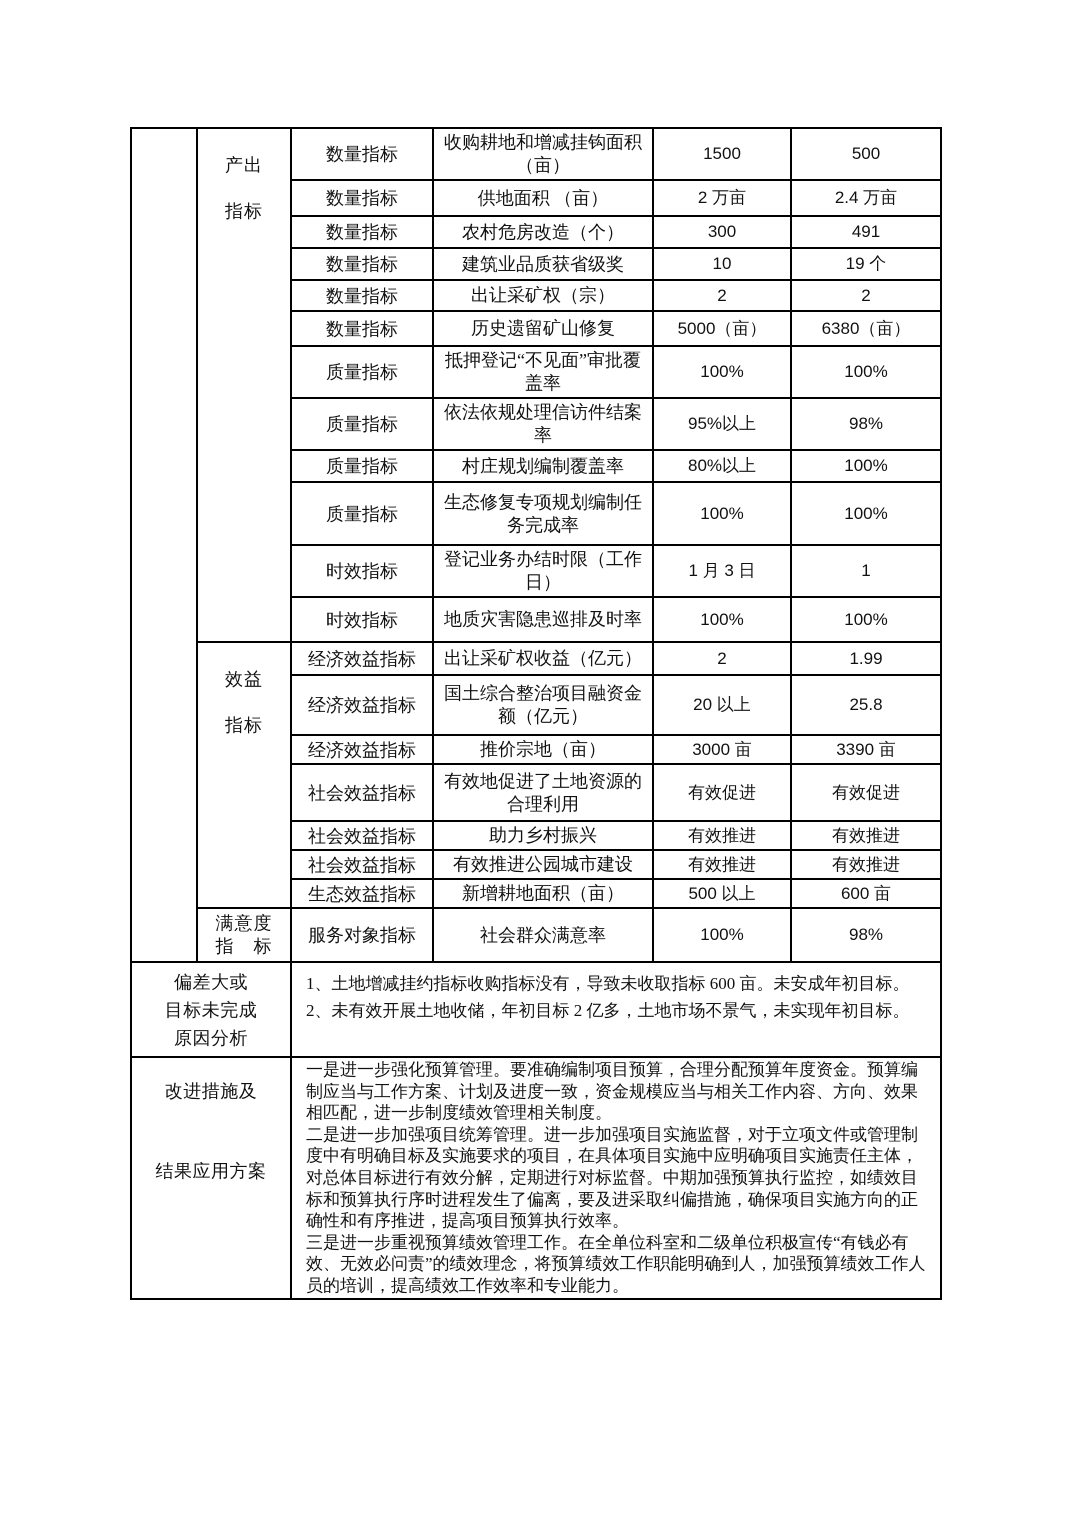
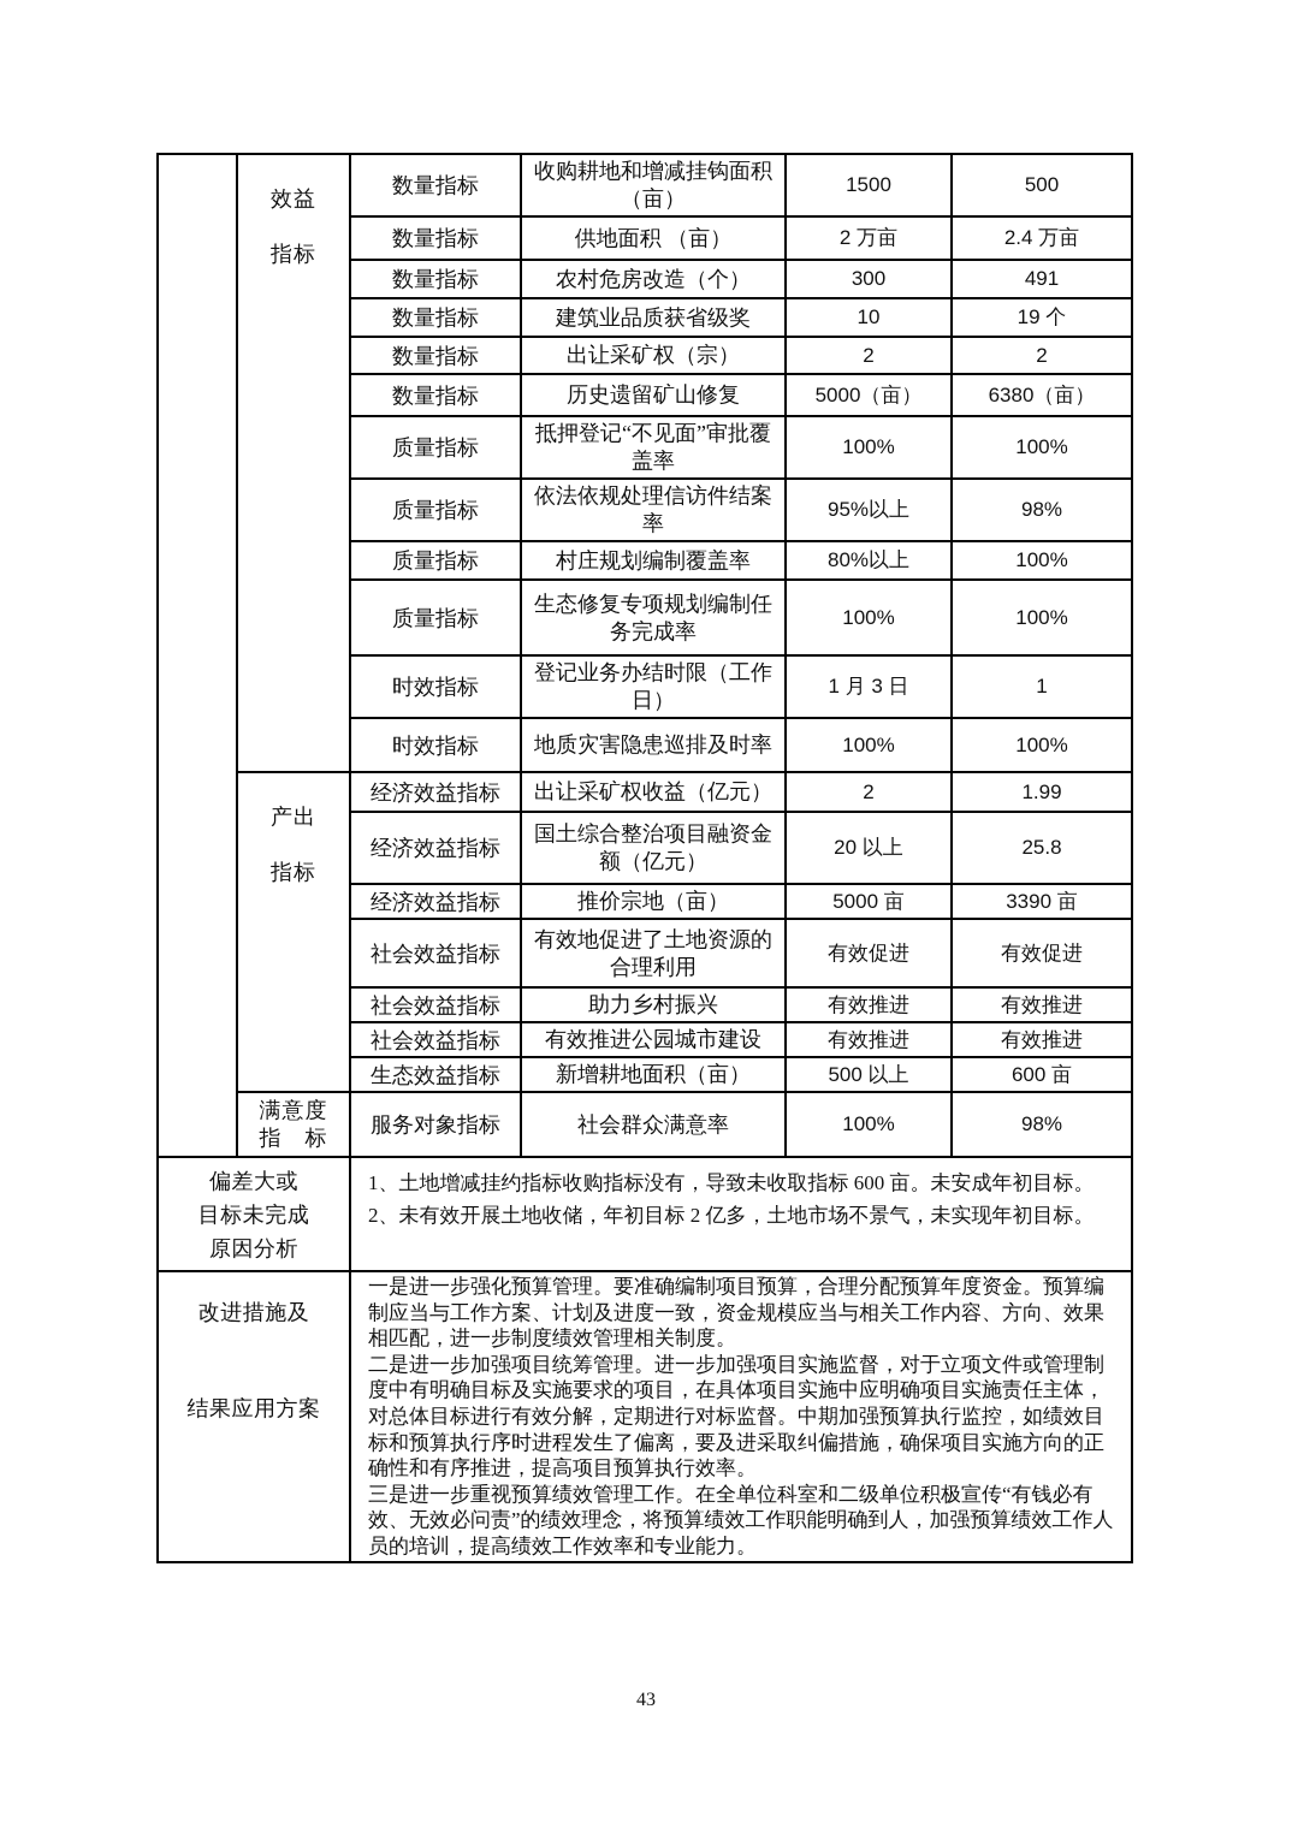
- 	产出指标	数量指标	收购耕地和增减挂钩面积（亩）	1500	500
+ 	效益指标	数量指标	收购耕地和增减挂钩面积（亩）	1500	500
  数量指标	供地面积 （亩）	2 万亩	2.4 万亩
  数量指标	农村危房改造（个）	300	491
  数量指标	建筑业品质获省级奖	10	19 个
  数量指标	出让采矿权（宗）	2	2
  数量指标	历史遗留矿山修复	5000（亩）	6380（亩）
  质量指标	抵押登记“不见面”审批覆盖率	100%	100%
  质量指标	依法依规处理信访件结案率	95%以上	98%
  质量指标	村庄规划编制覆盖率	80%以上	100%
  质量指标	生态修复专项规划编制任务完成率	100%	100%
  时效指标	登记业务办结时限（工作日）	1 月 3 日	1
  时效指标	地质灾害隐患巡排及时率	100%	100%
- 效益指标	经济效益指标	出让采矿权收益（亿元）	2	1.99
+ 产出指标	经济效益指标	出让采矿权收益（亿元）	2	1.99
  经济效益指标	国土综合整治项目融资金额（亿元）	20 以上	25.8
- 经济效益指标	推价宗地（亩）	3000 亩	3390 亩
+ 经济效益指标	推价宗地（亩）	5000 亩	3390 亩
  社会效益指标	有效地促进了土地资源的合理利用	有效促进	有效促进
  社会效益指标	助力乡村振兴	有效推进	有效推进
  社会效益指标	有效推进公园城市建设	有效推进	有效推进
  生态效益指标	新增耕地面积（亩）	500 以上	600 亩
  满意度指 标	服务对象指标	社会群众满意率	100%	98%
  偏差大或目标未完成原因分析	1、土地增减挂约指标收购指标没有，导致未收取指标 600 亩。未安成年初目标。2、未有效开展土地收储，年初目标 2 亿多，土地市场不景气，未实现年初目标。
  改进措施及结果应用方案	一是进一步强化预算管理。要准确编制项目预算，合理分配预算年度资金。预算编制应当与工作方案、计划及进度一致，资金规模应当与相关工作内容、方向、效果相匹配，进一步制度绩效管理相关制度。二是进一步加强项目统筹管理。进一步加强项目实施监督，对于立项文件或管理制度中有明确目标及实施要求的项目，在具体项目实施中应明确项目实施责任主体，对总体目标进行有效分解，定期进行对标监督。中期加强预算执行监控，如绩效目标和预算执行序时进程发生了偏离，要及进采取纠偏措施，确保项目实施方向的正确性和有序推进，提高项目预算执行效率。三是进一步重视预算绩效管理工作。在全单位科室和二级单位积极宣传“有钱必有效、无效必问责”的绩效理念，将预算绩效工作职能明确到人，加强预算绩效工作人员的培训，提高绩效工作效率和专业能力。
+ 43
